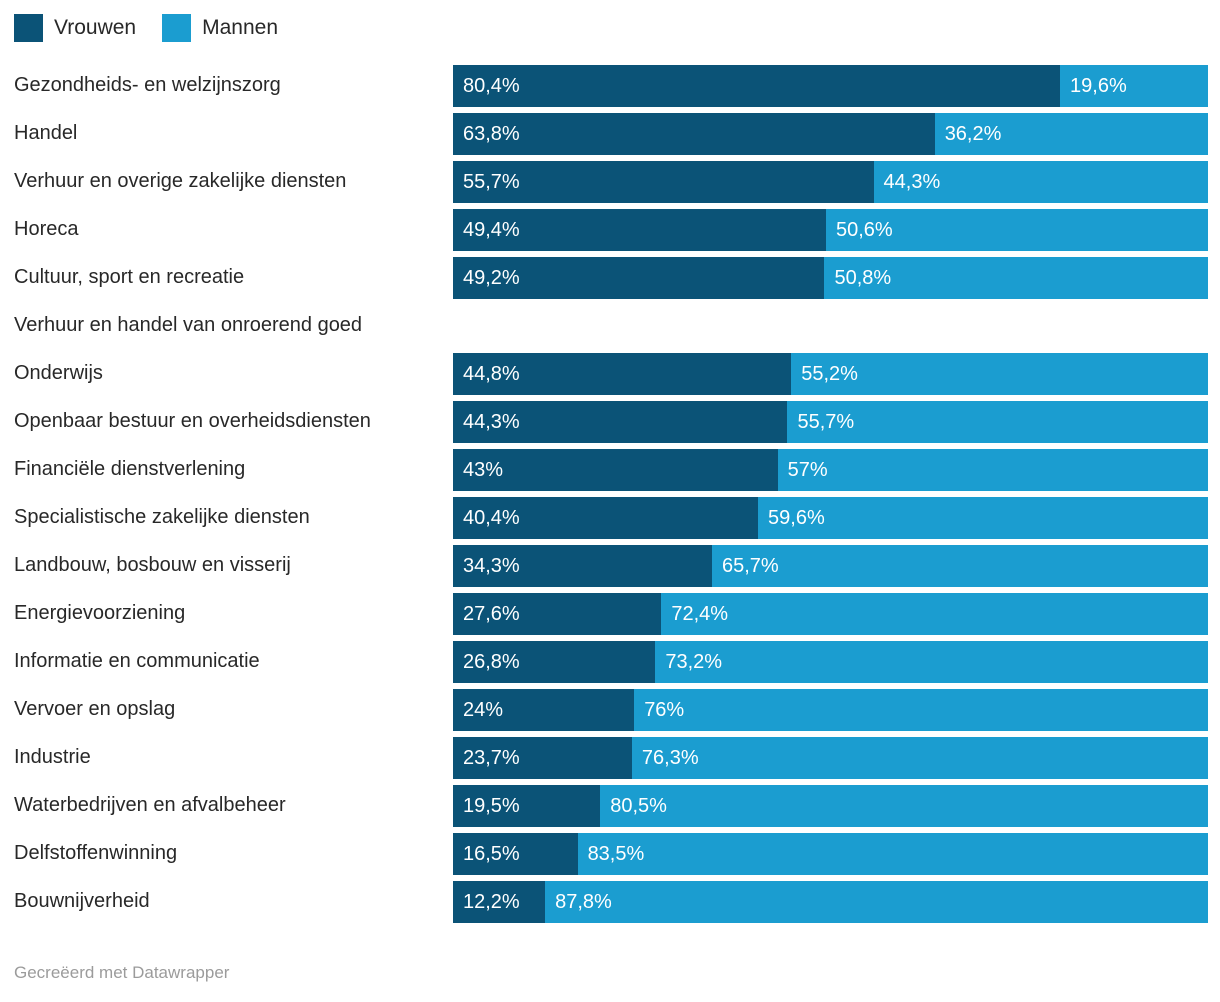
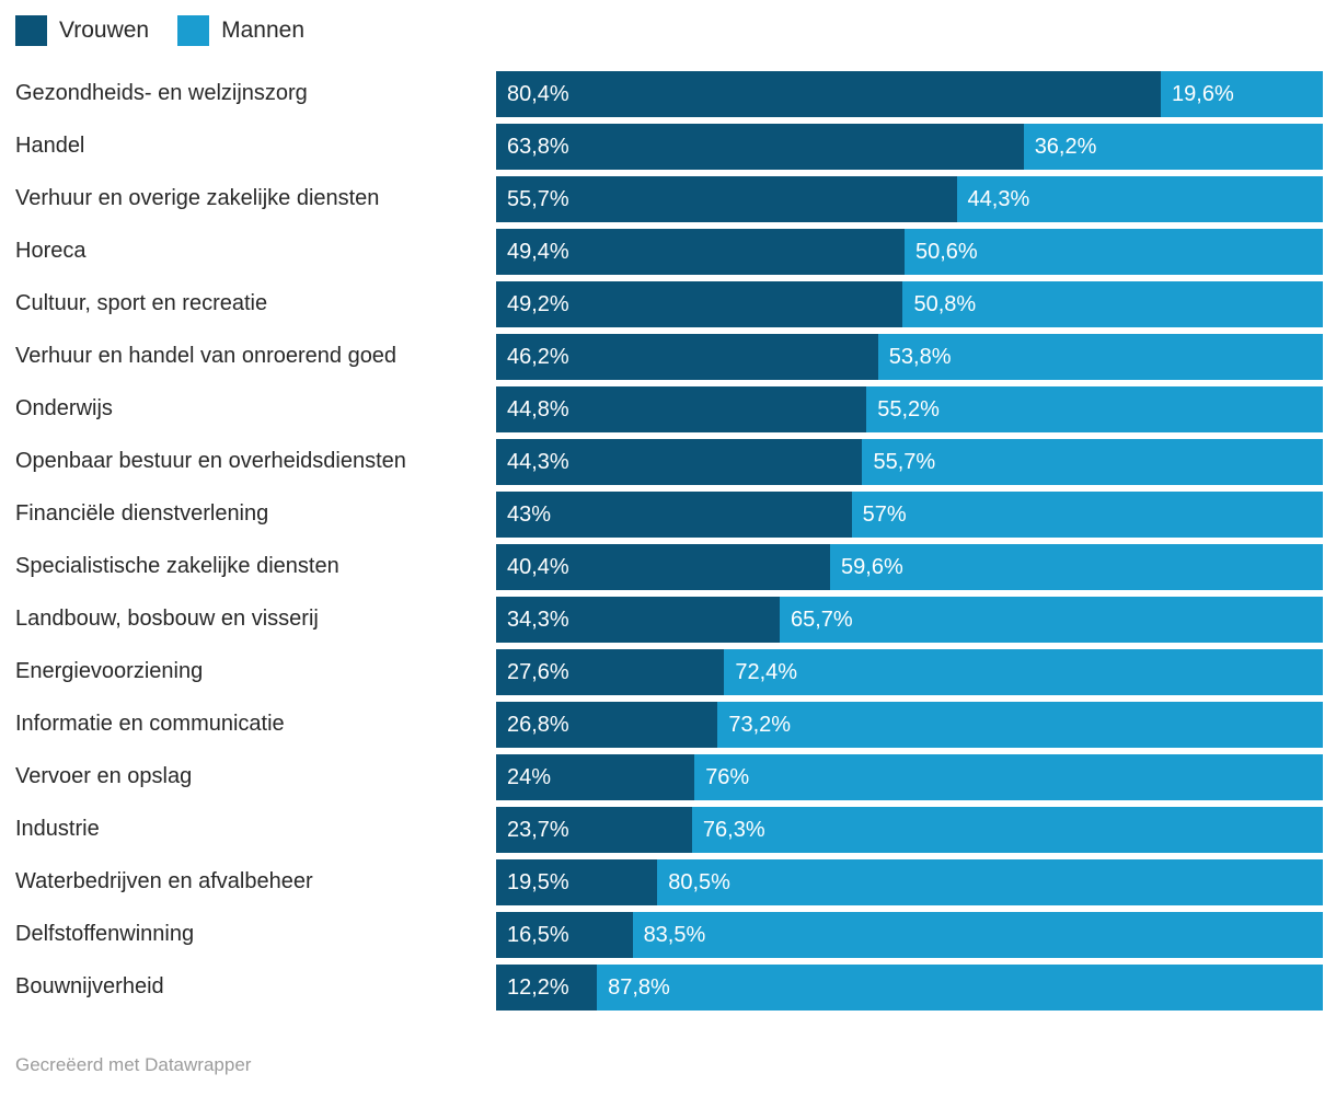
  Vrouwen
  Mannen
  Gezondheids- en welzijnszorg
  80,4%
  19,6%
  Handel
  63,8%
  36,2%
  Verhuur en overige zakelijke diensten
  55,7%
  44,3%
  Horeca
  49,4%
  50,6%
  Cultuur, sport en recreatie
  49,2%
  50,8%
  Verhuur en handel van onroerend goed
+ 46,2%
+ 53,8%
  Onderwijs
  44,8%
  55,2%
  Openbaar bestuur en overheidsdiensten
  44,3%
  55,7%
  Financiële dienstverlening
  43%
  57%
  Specialistische zakelijke diensten
  40,4%
  59,6%
  Landbouw, bosbouw en visserij
  34,3%
  65,7%
  Energievoorziening
  27,6%
  72,4%
  Informatie en communicatie
  26,8%
  73,2%
  Vervoer en opslag
  24%
  76%
  Industrie
  23,7%
  76,3%
  Waterbedrijven en afvalbeheer
  19,5%
  80,5%
  Delfstoffenwinning
  16,5%
  83,5%
  Bouwnijverheid
  12,2%
  87,8%
  Gecreëerd met Datawrapper
